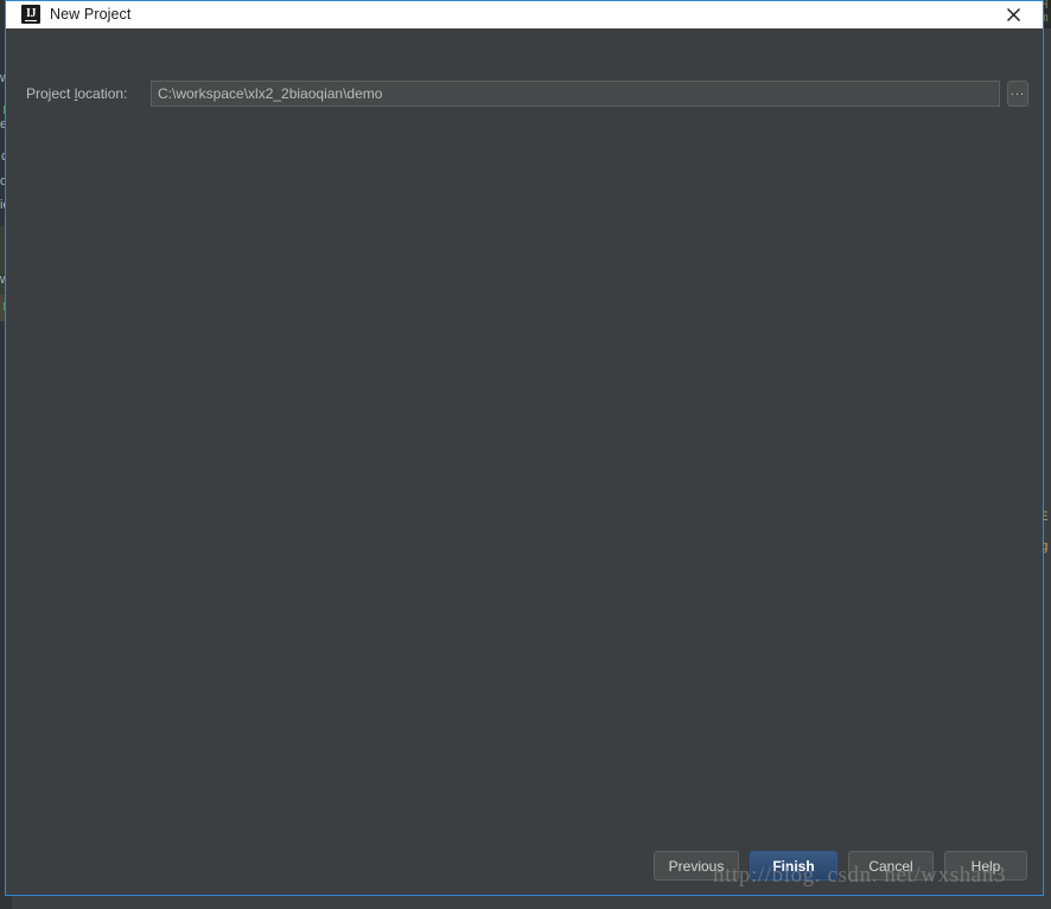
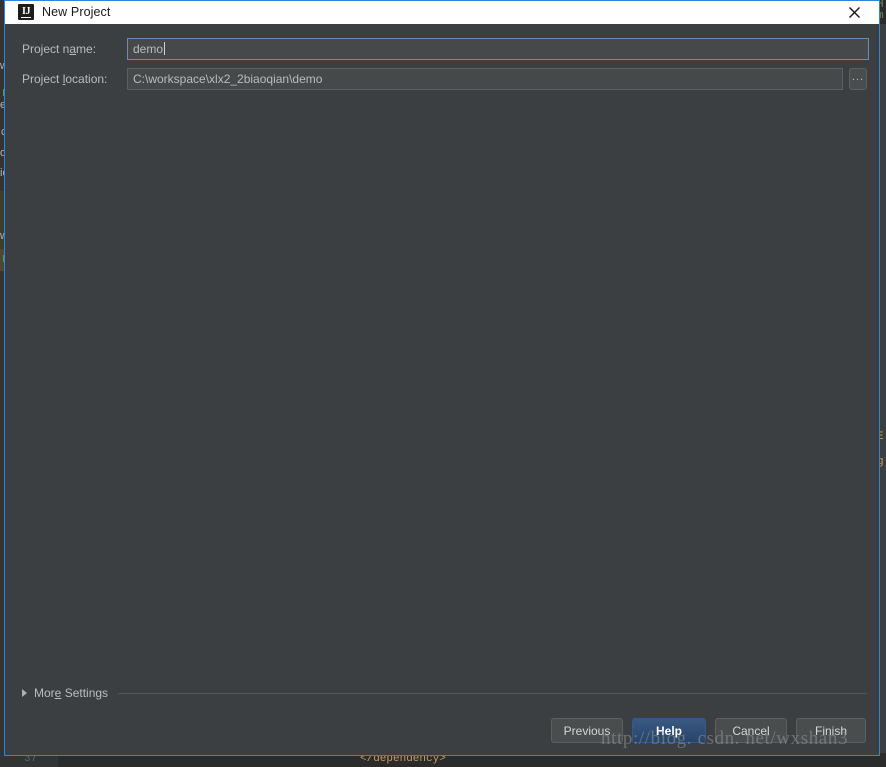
  H
  m
  E
  g
+ 37
+ </dependency>
  IJ
  New Project
+ Project name:
+ demo
  Project location:
  C:\workspace\xlx2_2biaoqian\demo
  ...
+ More Settings
  Previous
- Finish
+ Help
  Cancel
- Help
+ Finish
  http://blog. csdn. net/wxshan3
